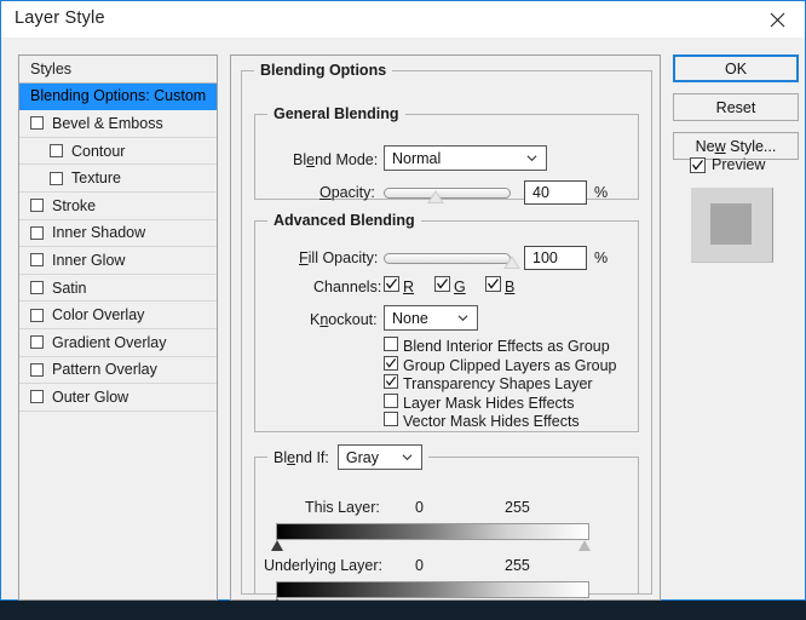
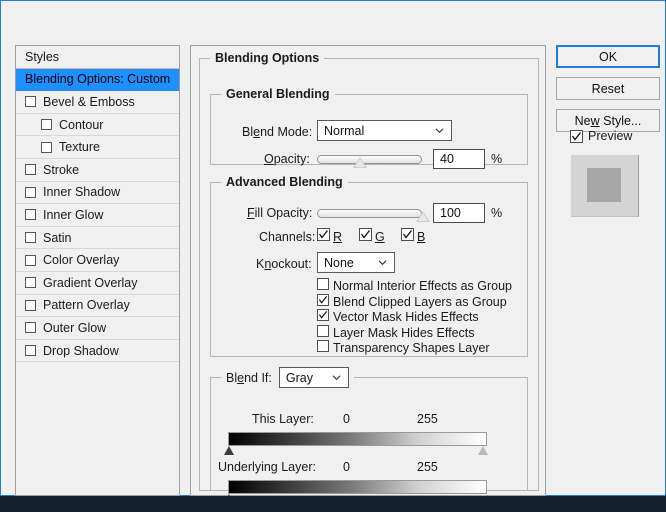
- Layer Style
  Styles
  Blending Options: Custom
  Bevel & Emboss
  Contour
  Texture
  Stroke
  Inner Shadow
  Inner Glow
  Satin
  Color Overlay
  Gradient Overlay
  Pattern Overlay
  Outer Glow
+ Drop Shadow
  Blending Options
  General Blending
  Blend Mode:
  Normal
  Opacity:
  40
  %
  Advanced Blending
  Fill Opacity:
  100
  %
  Channels:
  R
  G
  B
  Knockout:
  None
- Blend Interior Effects as Group
+ Normal Interior Effects as Group
- Group Clipped Layers as Group
+ Blend Clipped Layers as Group
- Transparency Shapes Layer
+ Vector Mask Hides Effects
  Layer Mask Hides Effects
- Vector Mask Hides Effects
+ Transparency Shapes Layer
  Blend If:
  Gray
  This Layer:
  0
  255
  Underlying Layer:
  0
  255
  OK
  Reset
  New Style...
  Preview
